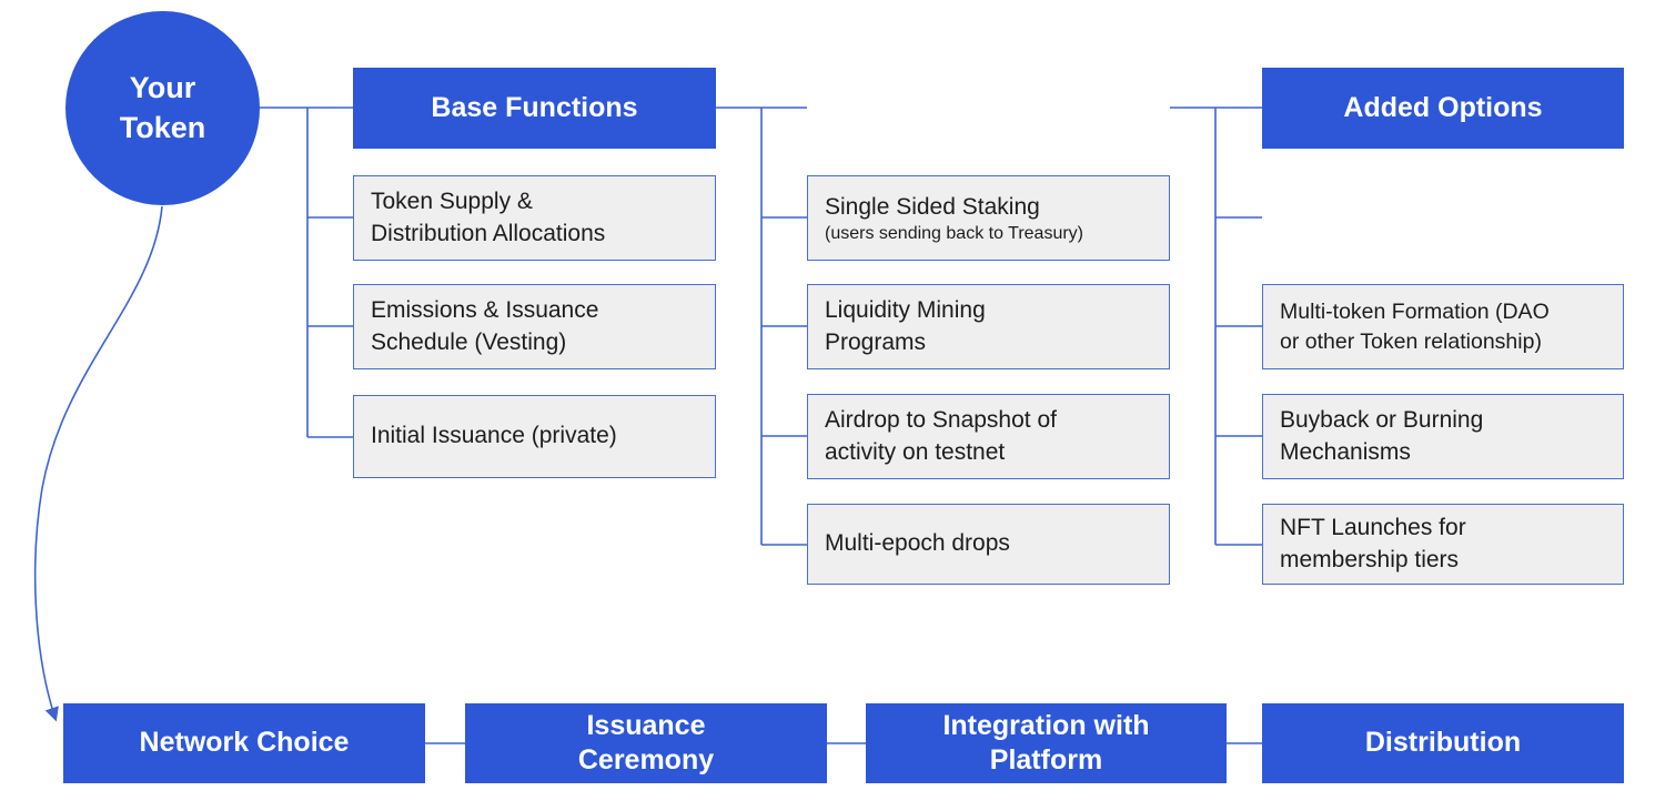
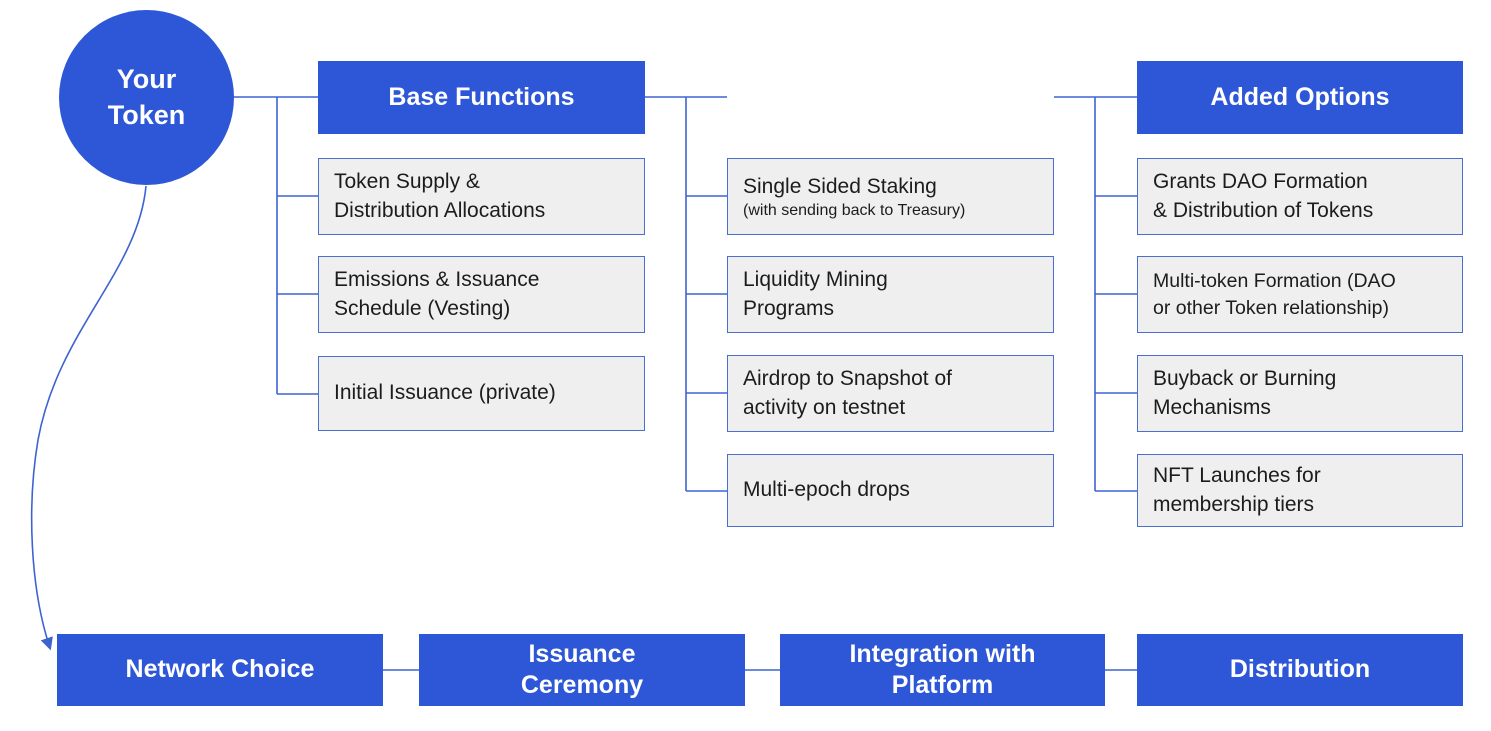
  Your
  Token
  Base Functions
  Token Supply &
  Distribution Allocations
  Emissions & Issuance
  Schedule (Vesting)
  Initial Issuance (private)
  Single Sided Staking
- (users sending back to Treasury)
+ (with sending back to Treasury)
  Liquidity Mining
  Programs
  Airdrop to Snapshot of
  activity on testnet
  Multi-epoch drops
  Added Options
+ Grants DAO Formation
+ & Distribution of Tokens
  Multi-token Formation (DAO
  or other Token relationship)
  Buyback or Burning
  Mechanisms
  NFT Launches for
  membership tiers
  Network Choice
  Issuance
  Ceremony
  Integration with
  Platform
  Distribution
